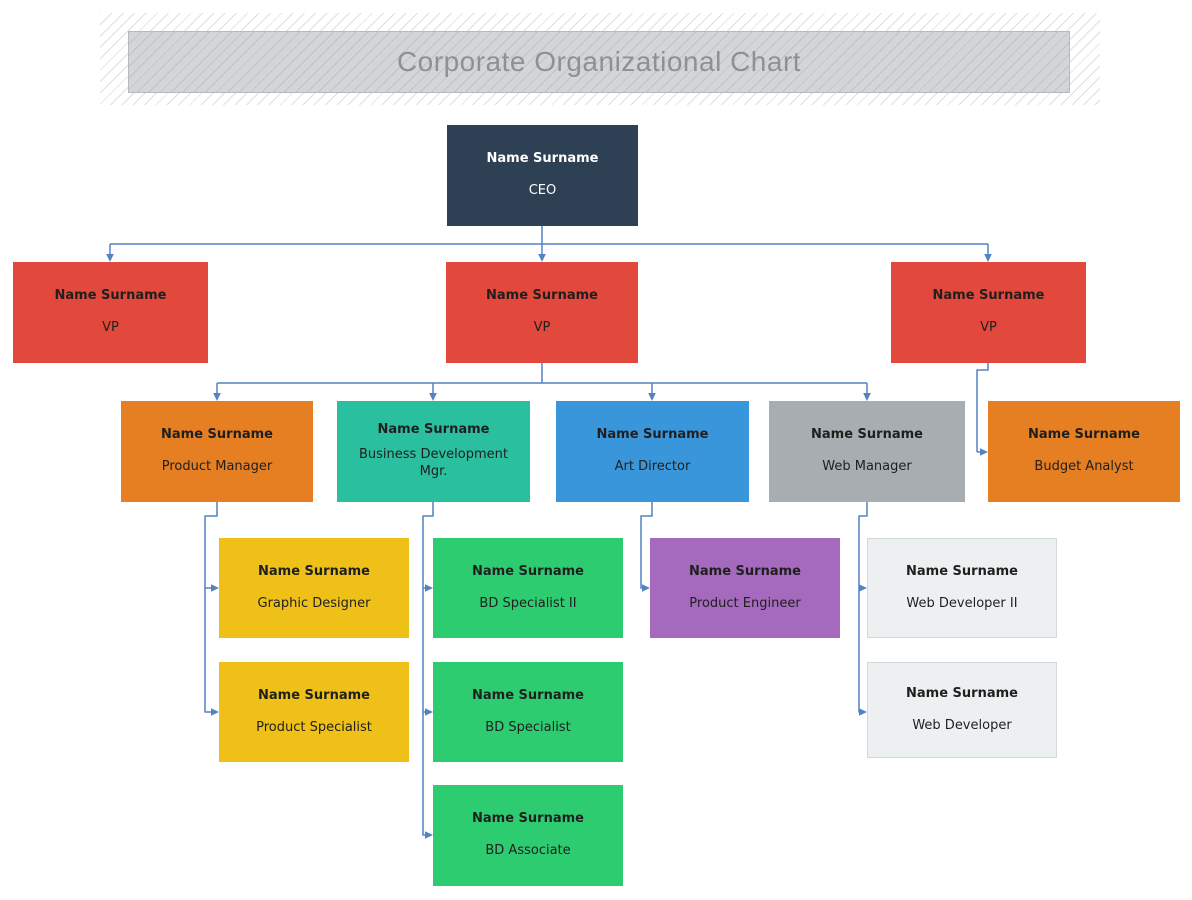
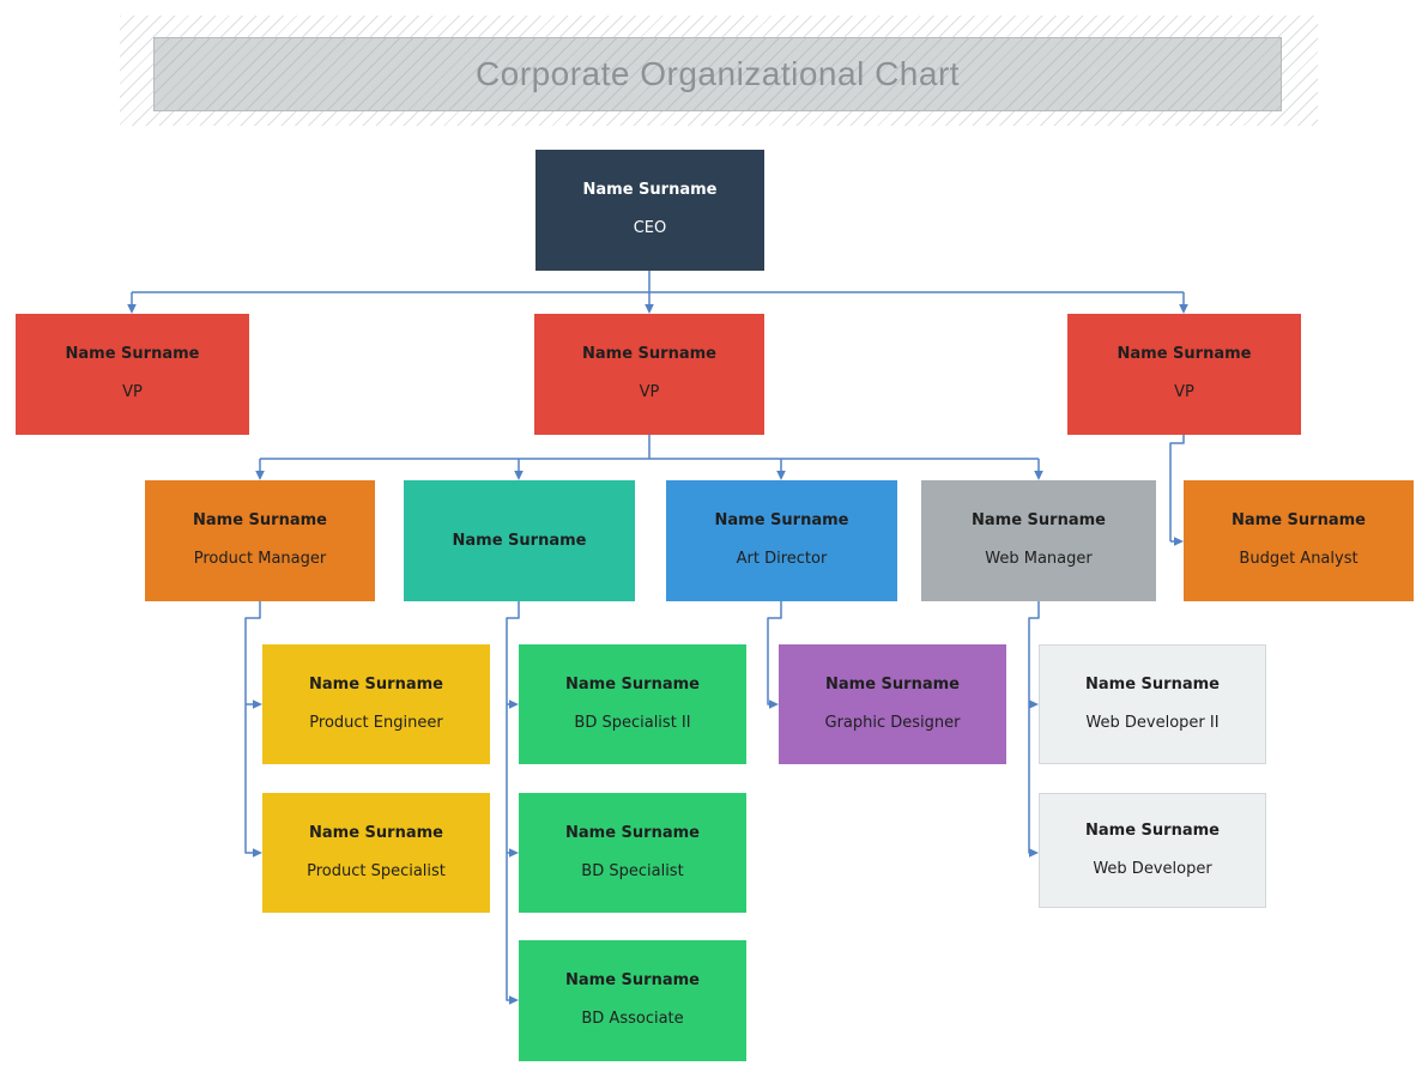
  Corporate Organizational Chart
  Name Surname
  CEO
  Name Surname
  VP
  Name Surname
  VP
  Name Surname
  VP
  Name Surname
  Product Manager
  Name Surname
- Business Development Mgr.
  Name Surname
  Art Director
  Name Surname
  Web Manager
  Name Surname
  Budget Analyst
  Name Surname
- Graphic Designer
+ Product Engineer
  Name Surname
  BD Specialist II
  Name Surname
- Product Engineer
+ Graphic Designer
  Name Surname
  Web Developer II
  Name Surname
  Product Specialist
  Name Surname
  BD Specialist
  Name Surname
  Web Developer
  Name Surname
  BD Associate
